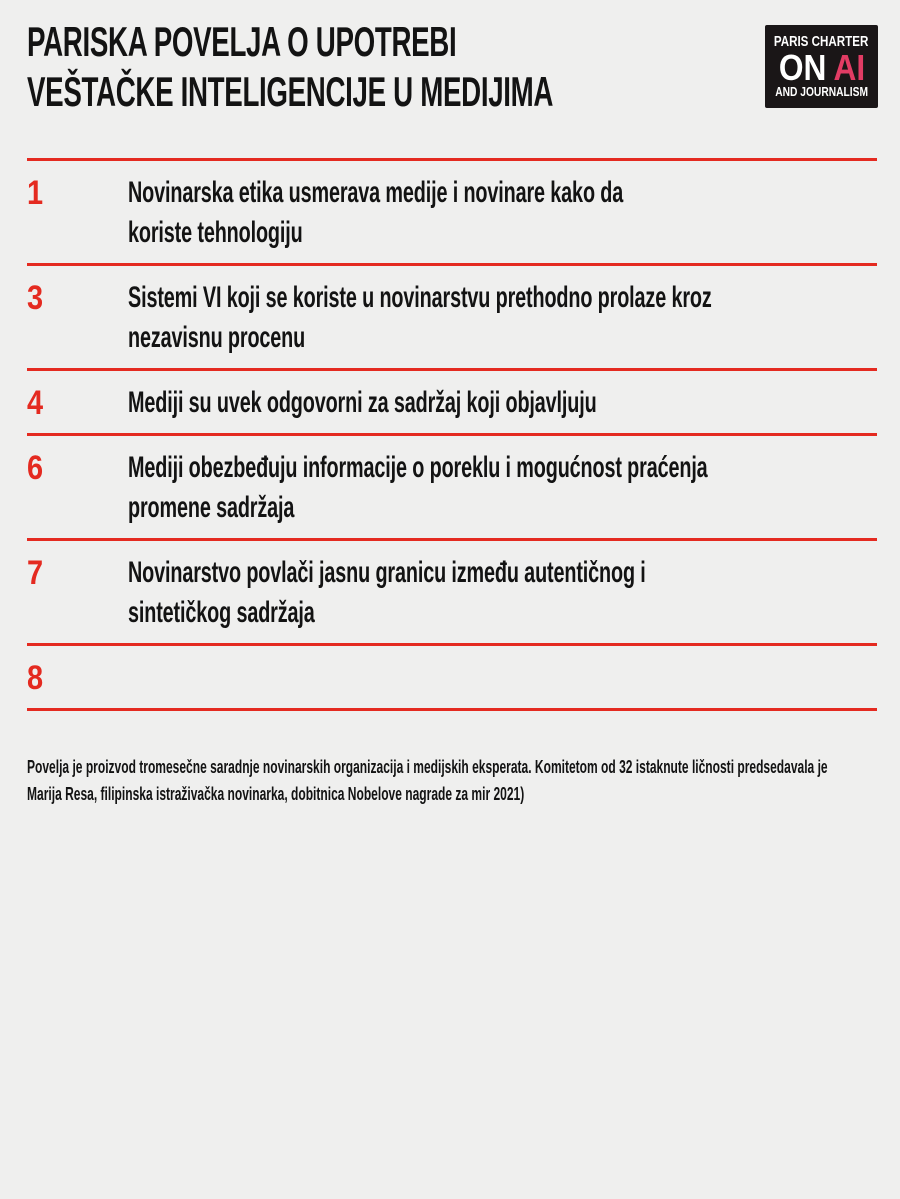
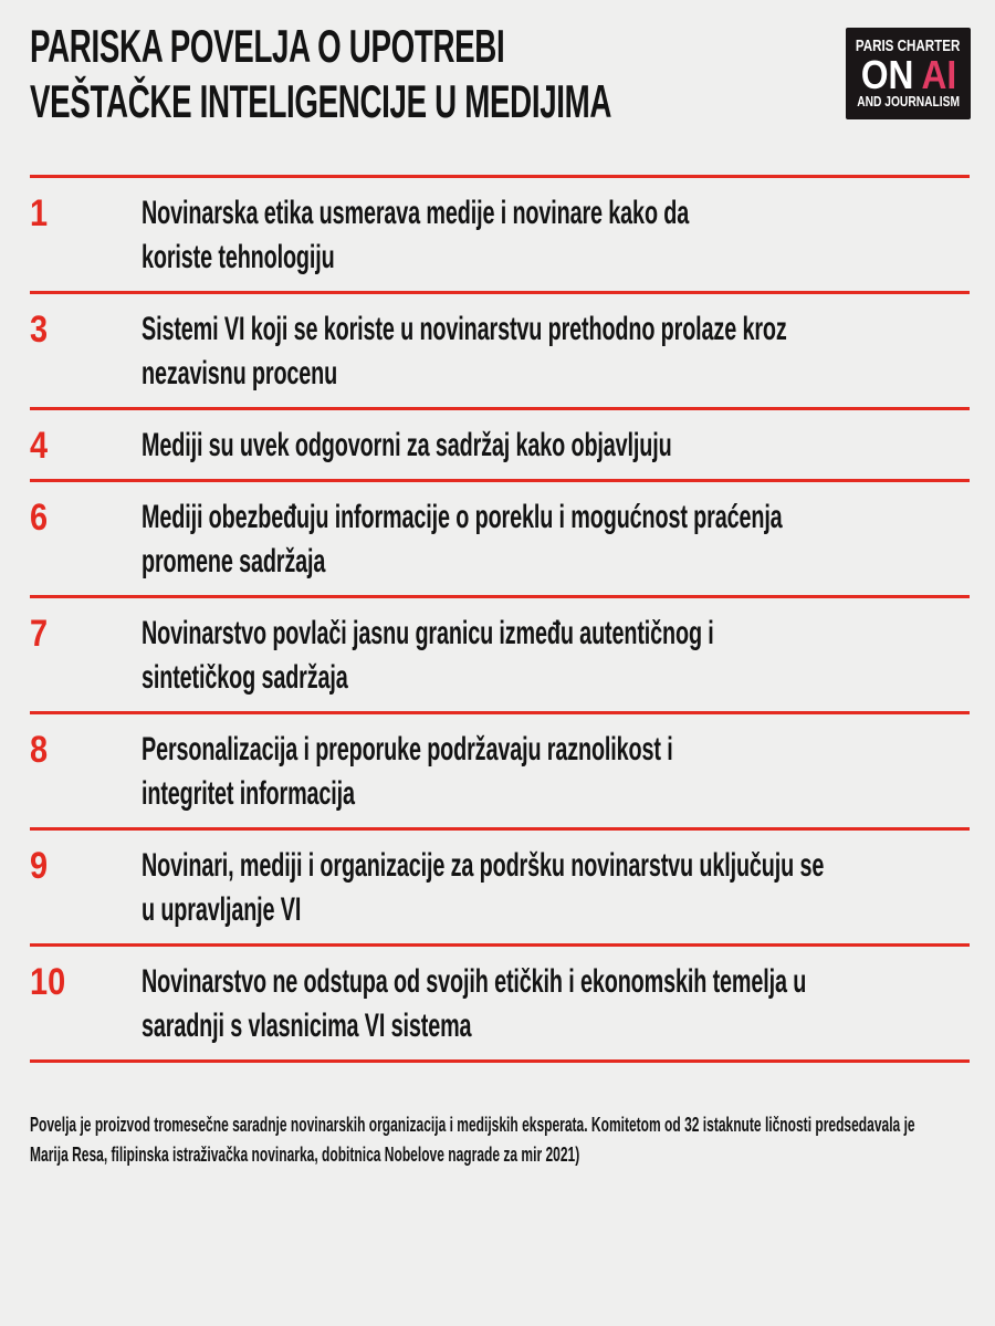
  PARISKA POVELJA O UPOTREBI
  VEŠTAČKE INTELIGENCIJE U MEDIJIMA
  PARIS CHARTER
  ON
  AI
  AND JOURNALISM
  1
  Novinarska etika usmerava medije i novinare kako da
  koriste tehnologiju
  3
  Sistemi VI koji se koriste u novinarstvu prethodno prolaze kroz
  nezavisnu procenu
  4
- Mediji su uvek odgovorni za sadržaj koji objavljuju
+ Mediji su uvek odgovorni za sadržaj kako objavljuju
  6
  Mediji obezbeđuju informacije o poreklu i mogućnost praćenja
  promene sadržaja
  7
  Novinarstvo povlači jasnu granicu između autentičnog i
  sintetičkog sadržaja
  8
+ Personalizacija i preporuke podržavaju raznolikost i
+ integritet informacija
+ 9
+ Novinari, mediji i organizacije za podršku novinarstvu uključuju se
+ u upravljanje VI
+ 10
+ Novinarstvo ne odstupa od svojih etičkih i ekonomskih temelja u
+ saradnji s vlasnicima VI sistema
  Povelja je proizvod tromesečne saradnje novinarskih organizacija i medijskih eksperata. Komitetom od 32 istaknute ličnosti predsedavala je
  Marija Resa, filipinska istraživačka novinarka, dobitnica Nobelove nagrade za mir 2021)
